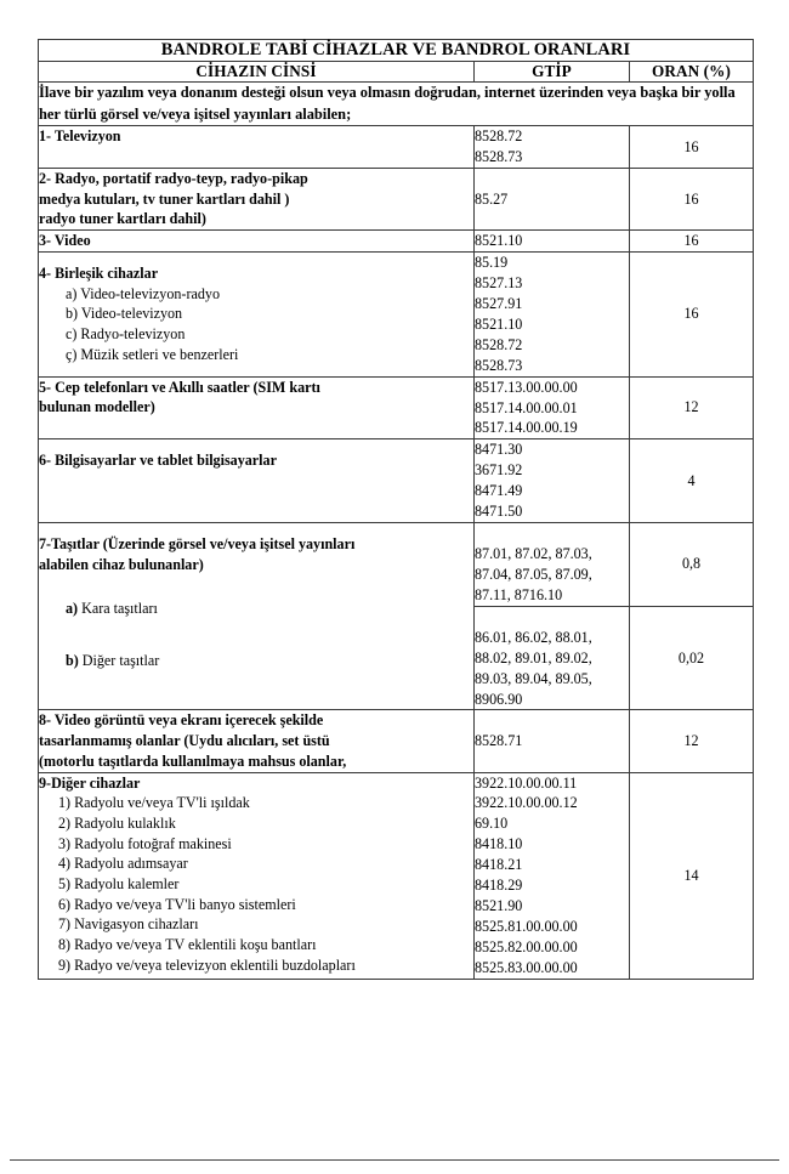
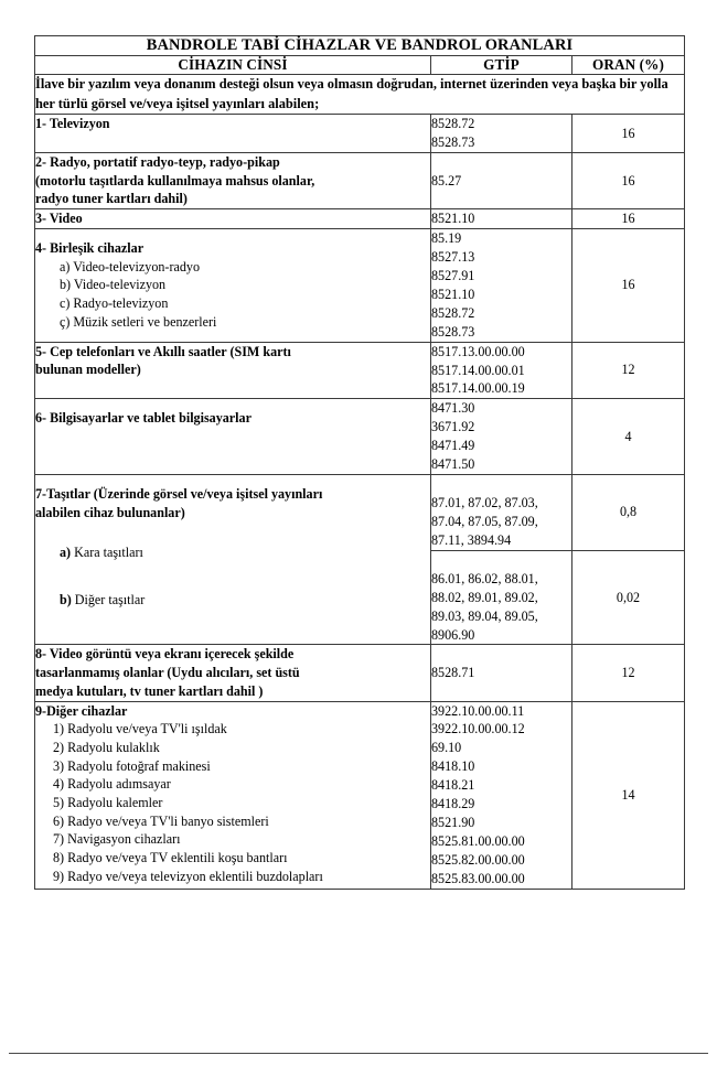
  BANDROLE TABİ CİHAZLAR VE BANDROL ORANLARI
  CİHAZIN CİNSİ	GTİP	ORAN (%)
  İlave bir yazılım veya donanım desteği olsun veya olmasın doğrudan, internet üzerinden veya başka bir yolla her türlü görsel ve/veya işitsel yayınları alabilen;
  1- Televizyon	8528.72 8528.73	16
- 2- Radyo, portatif radyo-teyp, radyo-pikap medya kutuları, tv tuner kartları dahil ) radyo tuner kartları dahil)	85.27	16
+ 2- Radyo, portatif radyo-teyp, radyo-pikap (motorlu taşıtlarda kullanılmaya mahsus olanlar, radyo tuner kartları dahil)	85.27	16
  3- Video	8521.10	16
  4- Birleşik cihazlar a) Video-televizyon-radyo b) Video-televizyon c) Radyo-televizyon ç) Müzik setleri ve benzerleri	85.19 8527.13 8527.91 8521.10 8528.72 8528.73	16
  5- Cep telefonları ve Akıllı saatler (SIM kartı bulunan modeller)	8517.13.00.00.00 8517.14.00.00.01 8517.14.00.00.19	12
  6- Bilgisayarlar ve tablet bilgisayarlar	8471.30 3671.92 8471.49 8471.50	4
- 7-Taşıtlar (Üzerinde görsel ve/veya işitsel yayınları alabilen cihaz bulunanlar) a) Kara taşıtları b) Diğer taşıtlar	87.01, 87.02, 87.03, 87.04, 87.05, 87.09, 87.11, 8716.10	0,8
+ 7-Taşıtlar (Üzerinde görsel ve/veya işitsel yayınları alabilen cihaz bulunanlar) a) Kara taşıtları b) Diğer taşıtlar	87.01, 87.02, 87.03, 87.04, 87.05, 87.09, 87.11, 3894.94	0,8
  86.01, 86.02, 88.01, 88.02, 89.01, 89.02, 89.03, 89.04, 89.05, 8906.90	0,02
- 8- Video görüntü veya ekranı içerecek şekilde tasarlanmamış olanlar (Uydu alıcıları, set üstü (motorlu taşıtlarda kullanılmaya mahsus olanlar,	8528.71	12
+ 8- Video görüntü veya ekranı içerecek şekilde tasarlanmamış olanlar (Uydu alıcıları, set üstü medya kutuları, tv tuner kartları dahil )	8528.71	12
  9-Diğer cihazlar 1) Radyolu ve/veya TV'li ışıldak 2) Radyolu kulaklık 3) Radyolu fotoğraf makinesi 4) Radyolu adımsayar 5) Radyolu kalemler 6) Radyo ve/veya TV'li banyo sistemleri 7) Navigasyon cihazları 8) Radyo ve/veya TV eklentili koşu bantları 9) Radyo ve/veya televizyon eklentili buzdolapları	3922.10.00.00.11 3922.10.00.00.12 69.10 8418.10 8418.21 8418.29 8521.90 8525.81.00.00.00 8525.82.00.00.00 8525.83.00.00.00	14
